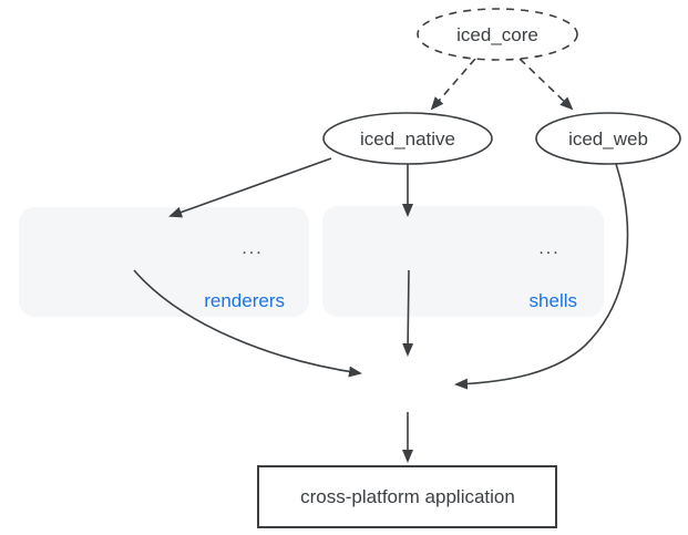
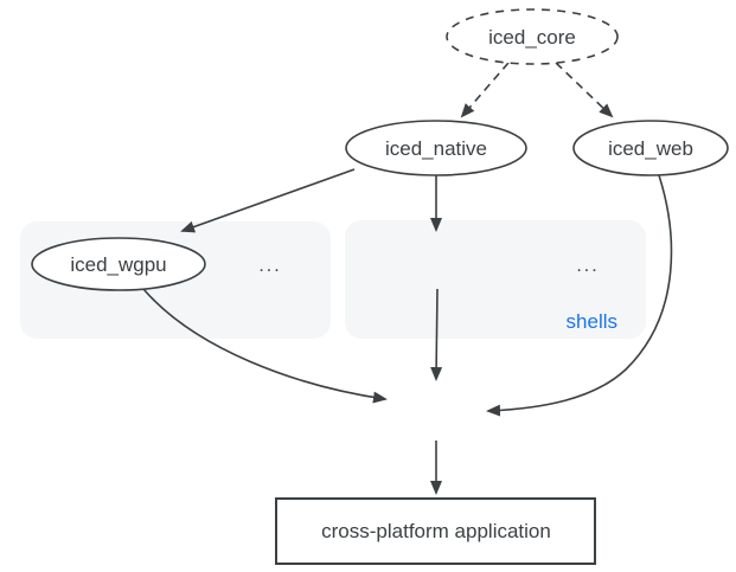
  iced_core
  iced_native
  iced_web
+ iced_wgpu
  ...
- renderers
  ...
  shells
  cross-platform application
